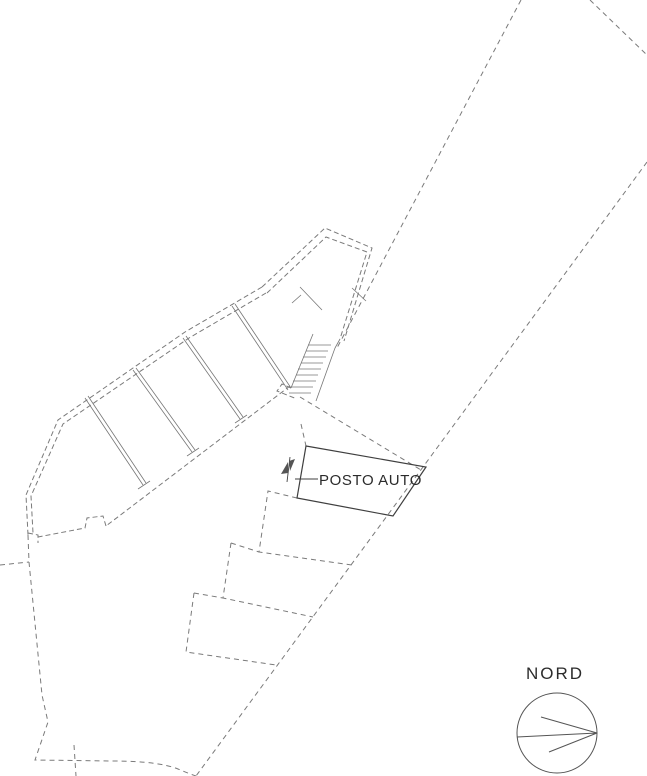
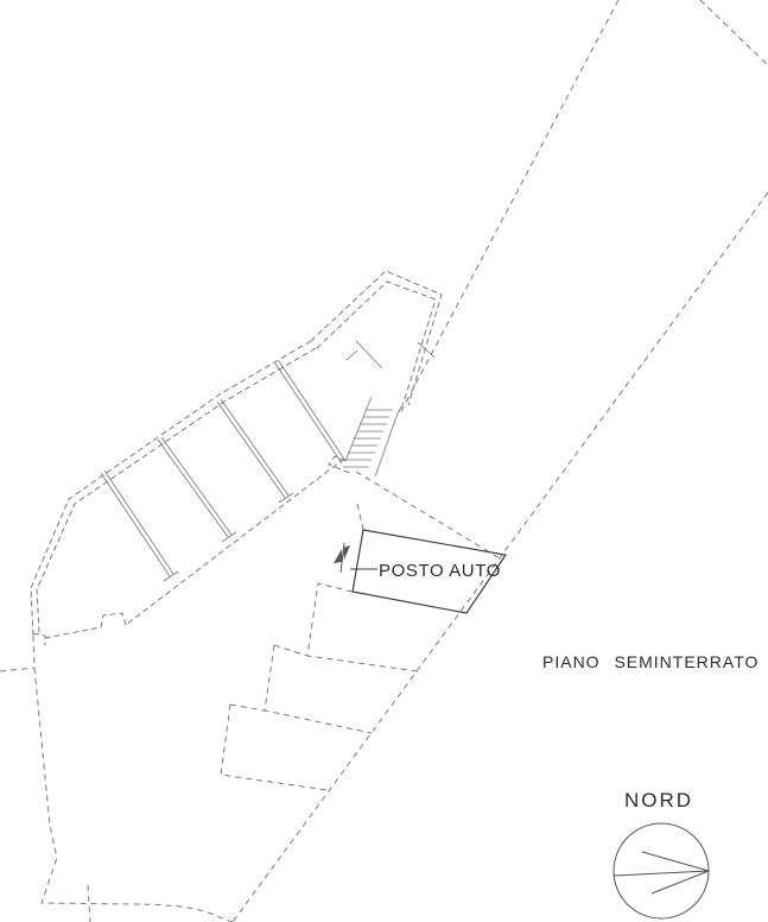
  POSTO AUTO
+ PIANO SEMINTERRATO
  NORD
